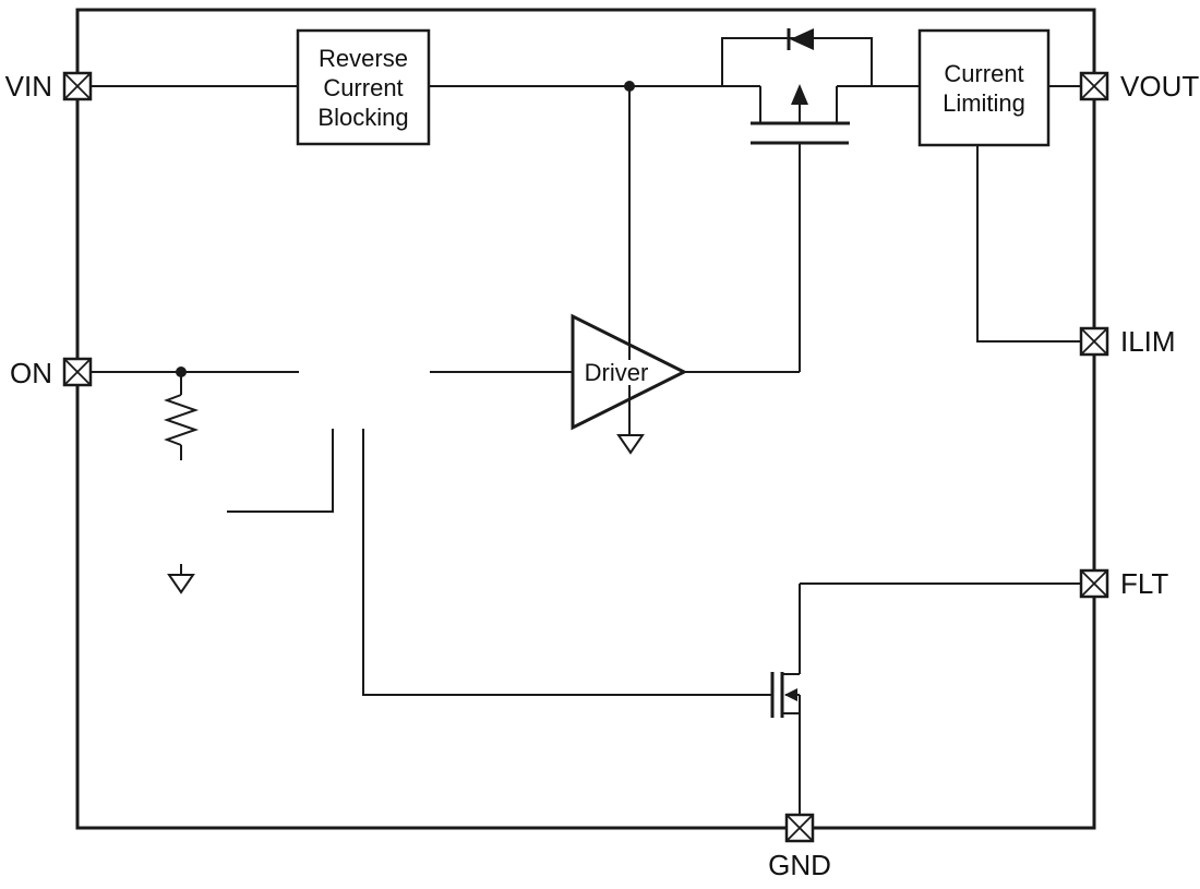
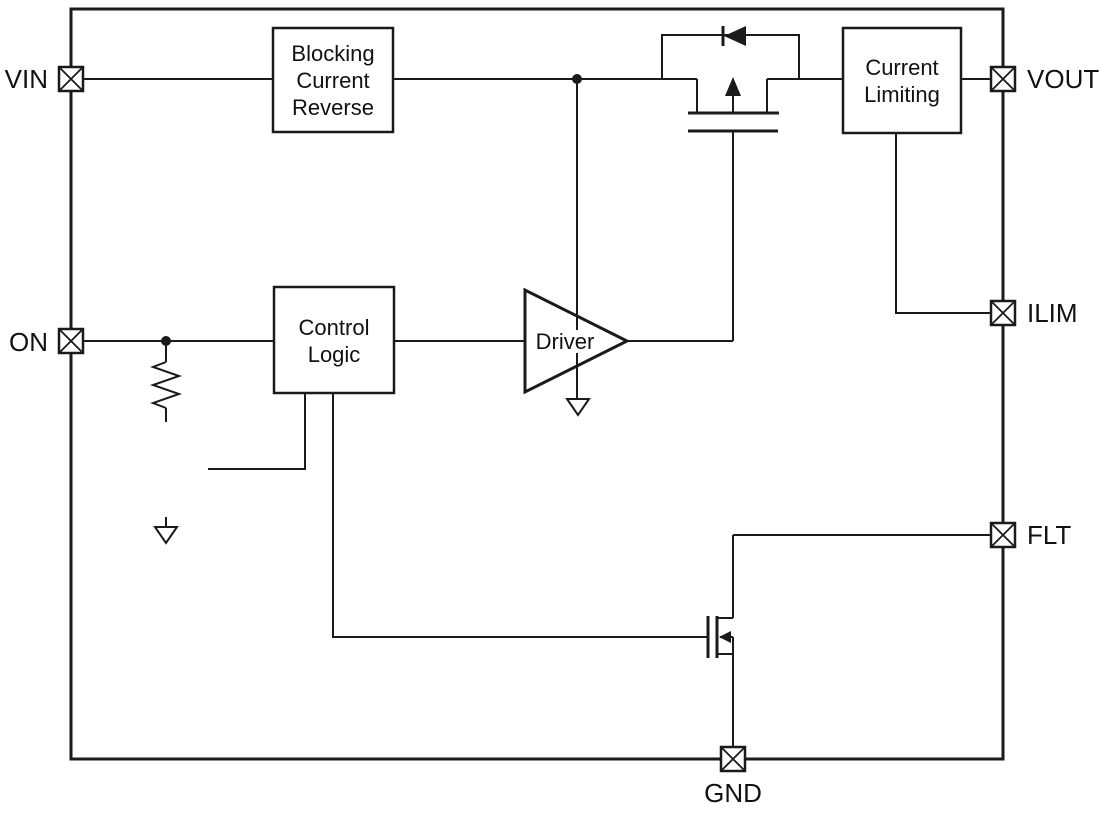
  Driver
- Reverse
+ Blocking
  Current
- Blocking
+ Reverse
  Current
  Limiting
+ Control
+ Logic
  VIN
  ON
  VOUT
  ILIM
  FLT
  GND
